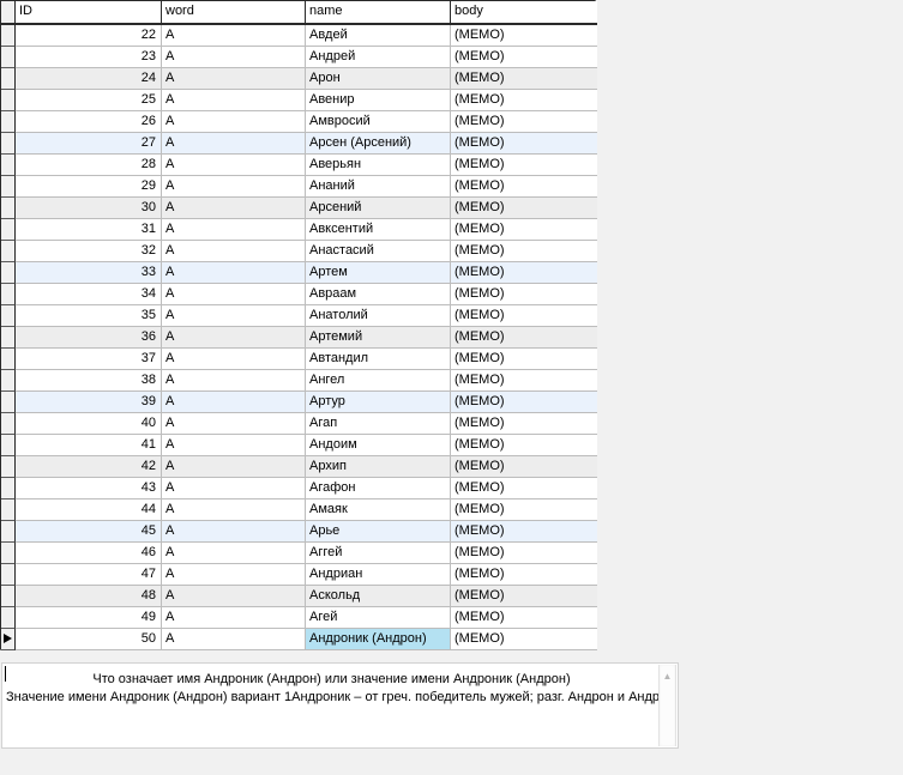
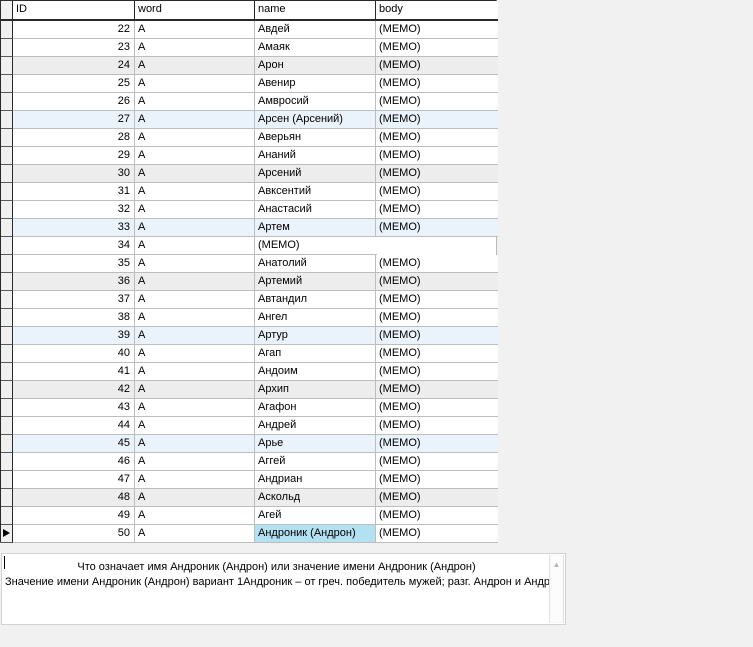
  ID
  word
  name
  body
  22
  А
  Авдей
  (MEMO)
  23
  А
- Андрей
+ Амаяк
  (MEMO)
  24
  А
  Арон
  (MEMO)
  25
  А
  Авенир
  (MEMO)
  26
  А
  Амвросий
  (MEMO)
  27
  А
  Арсен (Арсений)
  (MEMO)
  28
  А
  Аверьян
  (MEMO)
  29
  А
  Ананий
  (MEMO)
  30
  А
  Арсений
  (MEMO)
  31
  А
  Авксентий
  (MEMO)
  32
  А
  Анастасий
  (MEMO)
  33
  А
  Артем
  (MEMO)
  34
  А
- Авраам
  (MEMO)
  35
  А
  Анатолий
  (MEMO)
  36
  А
  Артемий
  (MEMO)
  37
  А
  Автандил
  (MEMO)
  38
  А
  Ангел
  (MEMO)
  39
  А
  Артур
  (MEMO)
  40
  А
  Агап
  (MEMO)
  41
  А
  Андоим
  (MEMO)
  42
  А
  Архип
  (MEMO)
  43
  А
  Агафон
  (MEMO)
  44
  А
- Амаяк
+ Андрей
  (MEMO)
  45
  А
  Арье
  (MEMO)
  46
  А
  Аггей
  (MEMO)
  47
  А
  Андриан
  (MEMO)
  48
  А
  Аскольд
  (MEMO)
  49
  А
  Агей
  (MEMO)
  50
  А
  Андроник (Андрон)
  (MEMO)
  Что означает имя Андроник (Андрон) или значение имени Андроник (Андрон)
  Значение имени Андроник (Андрон) вариант 1Андроник – от греч. победитель мужей; разг. Андрон и Андр
  ▲
